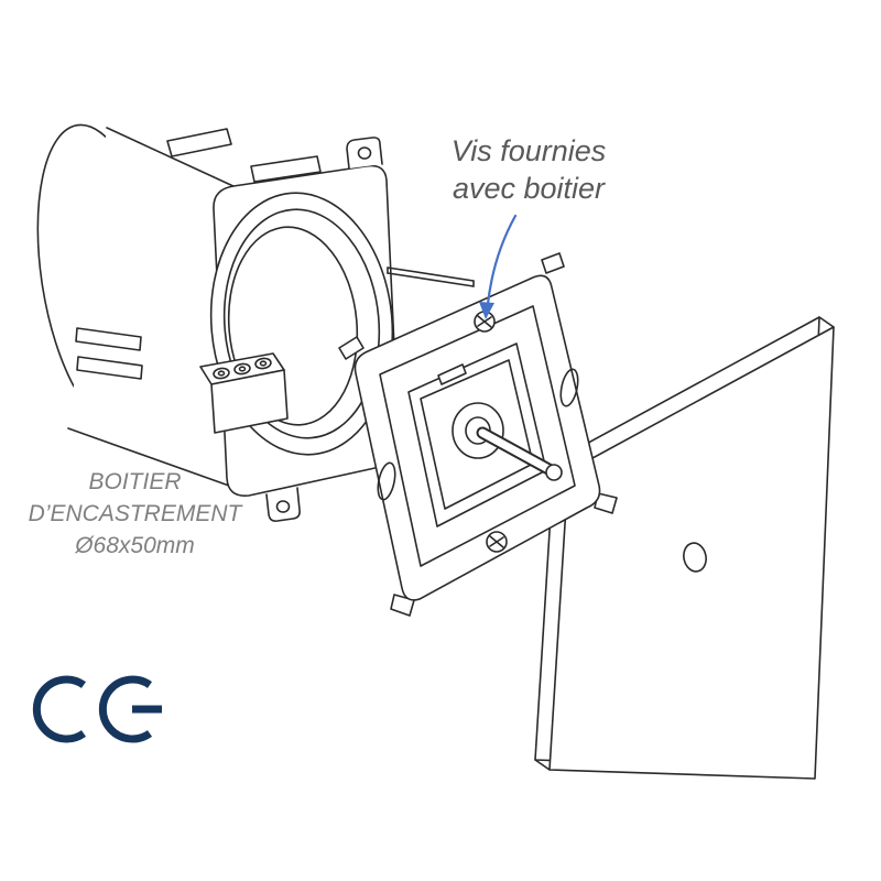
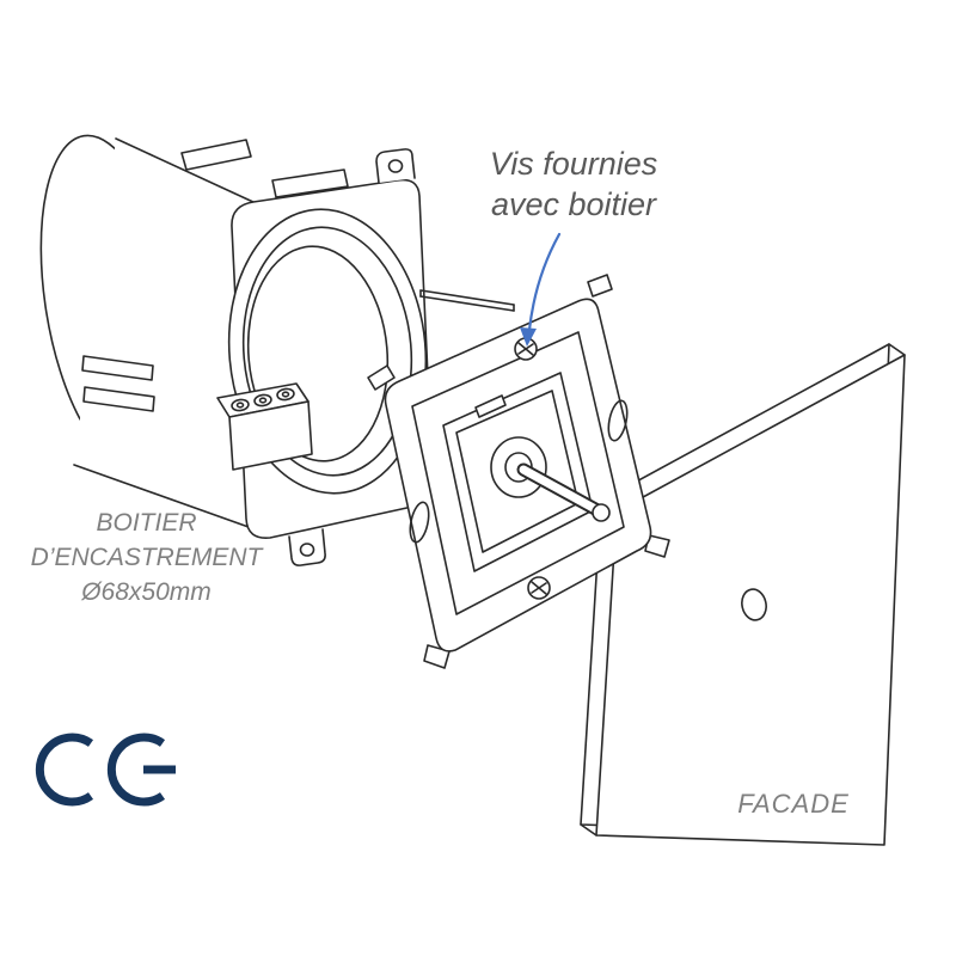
  Vis fournies
  avec boitier
  BOITIER
  D’ENCASTREMENT
  Ø68x50mm
+ FACADE
